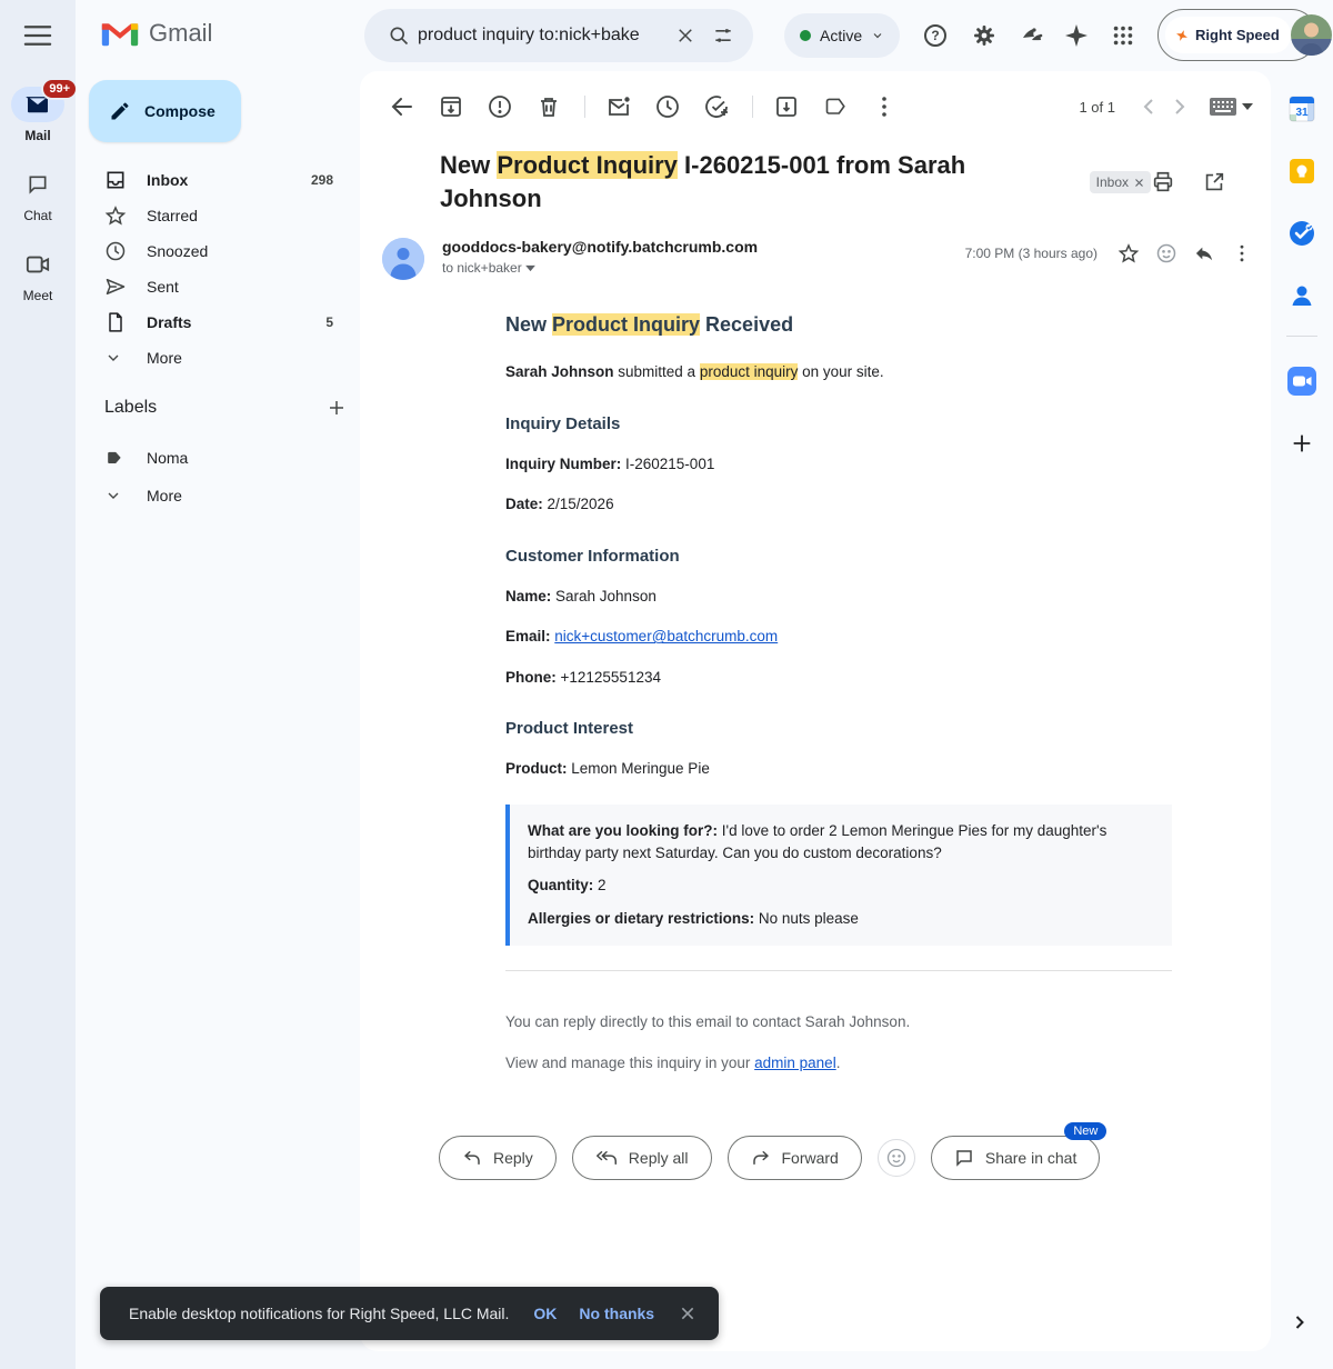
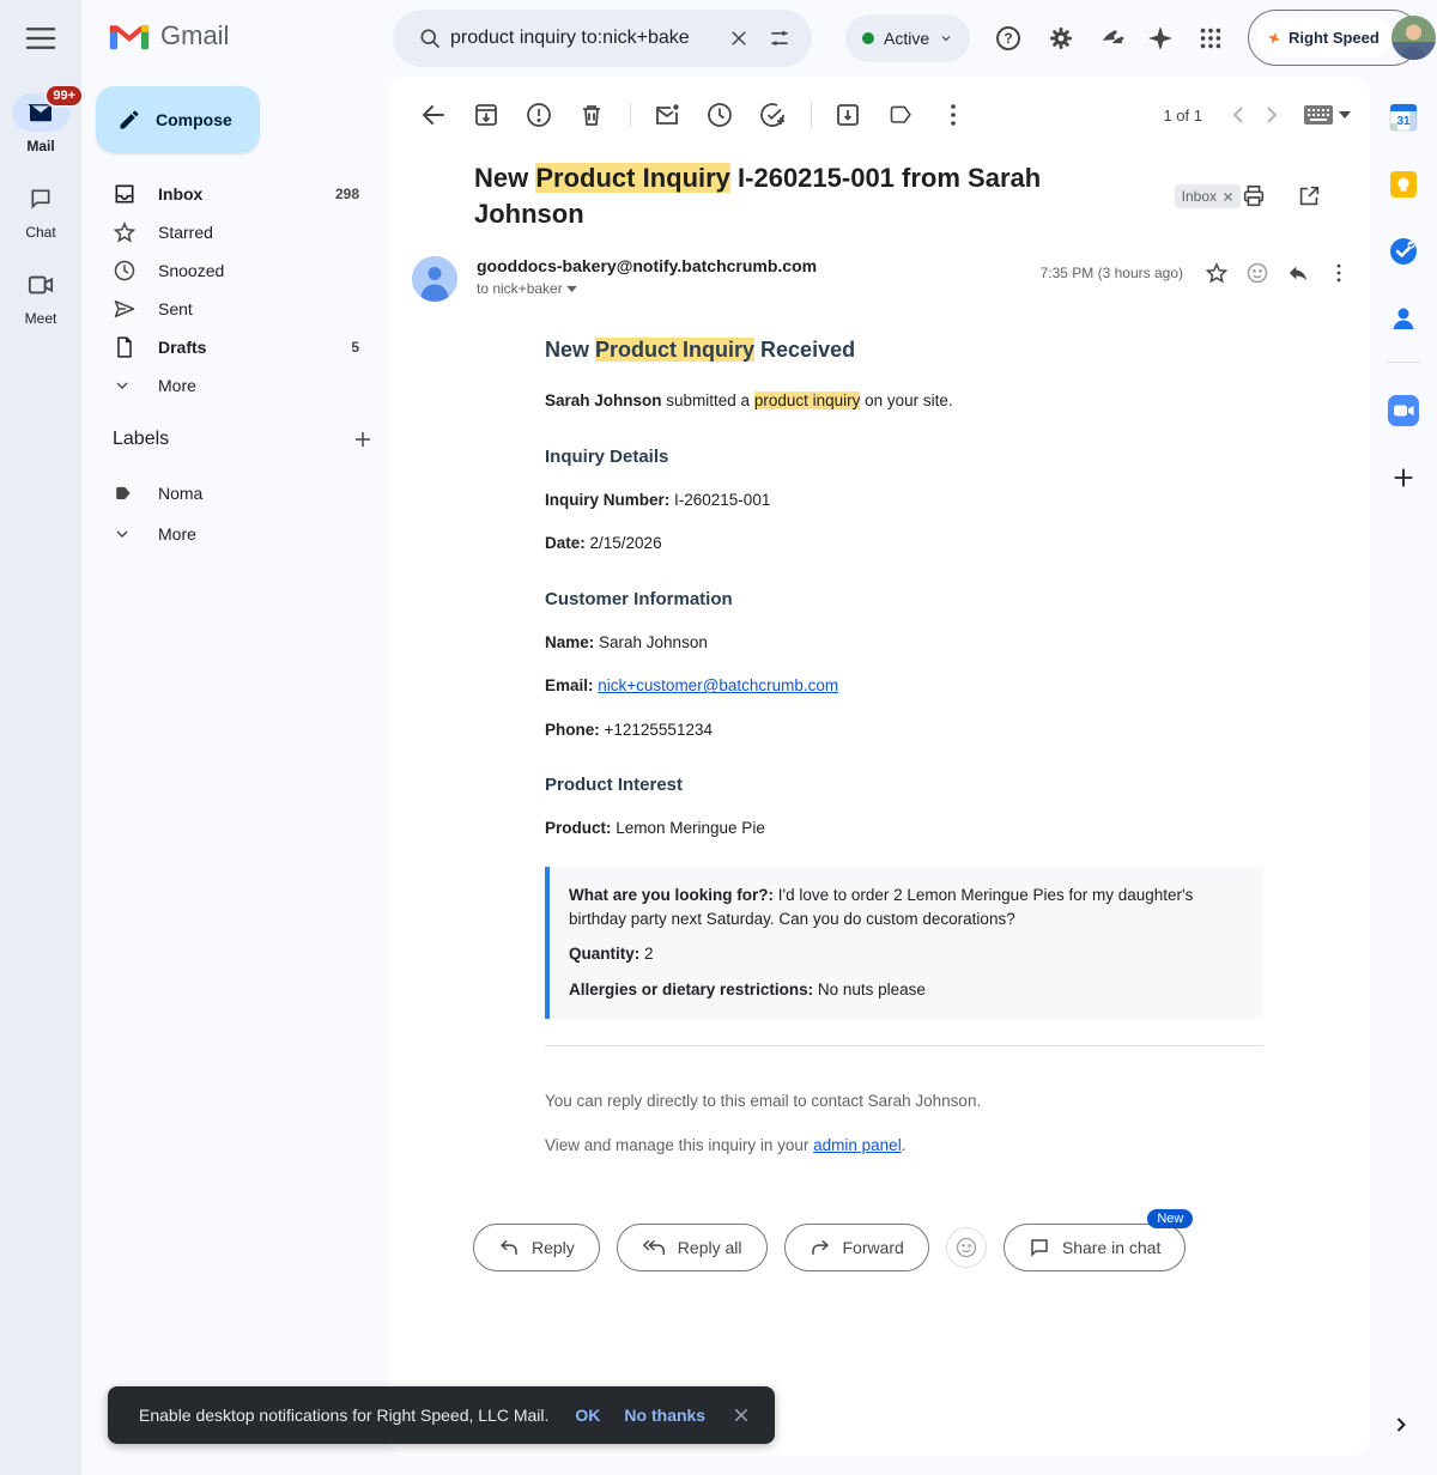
  99+
  Mail
  Chat
  Meet
  Gmail
  Compose
  Inbox
  298
  Starred
  Snoozed
  Sent
  Drafts
  5
  More
  Labels
  Noma
  More
  product inquiry to:nick+bake
  Active
  ?
  Right Speed
  1 of 1
  New Product Inquiry I-260215-001 from Sarah Johnson
  Inbox
  gooddocs-bakery@notify.batchcrumb.com
  to nick+baker
- 7:00 PM (3 hours ago)
+ 7:35 PM (3 hours ago)
  New Product Inquiry Received
  Sarah Johnson submitted a product inquiry on your site.
  Inquiry Details
  Inquiry Number: I-260215-001
  Date: 2/15/2026
  Customer Information
  Name: Sarah Johnson
  Email: nick+customer@batchcrumb.com
  Phone: +12125551234
  Product Interest
  Product: Lemon Meringue Pie
  What are you looking for?: I'd love to order 2 Lemon Meringue Pies for my daughter's birthday party next Saturday. Can you do custom decorations?
  Quantity: 2
  Allergies or dietary restrictions: No nuts please
  You can reply directly to this email to contact Sarah Johnson.
  View and manage this inquiry in your admin panel.
  Reply
  Reply all
  Forward
  Share in chat
  New
  31
  Enable desktop notifications for Right Speed, LLC Mail.
  OK
  No thanks
